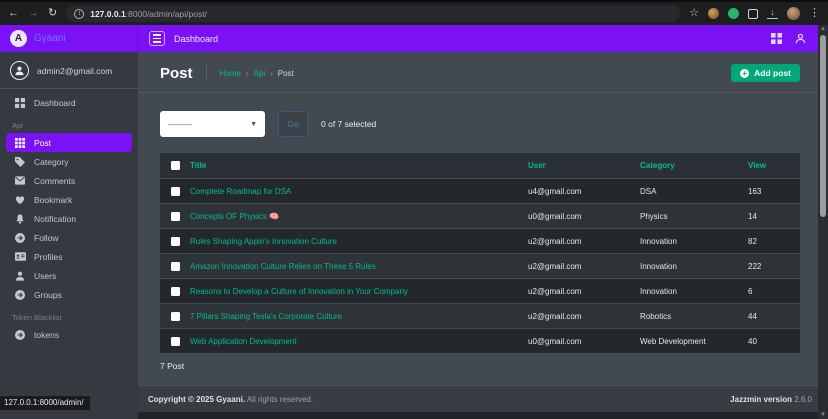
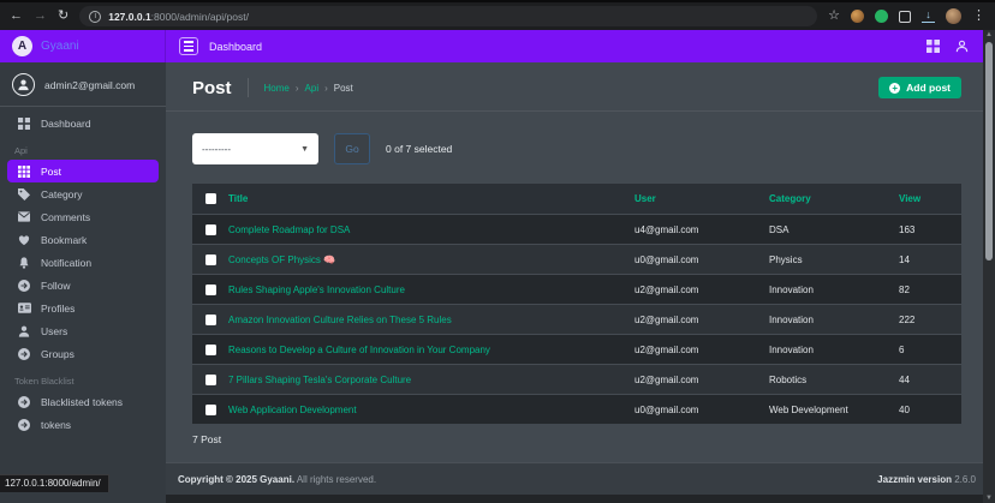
  ←
  →
  ↻
  127.0.0.1:8000/admin/api/post/
  ☆
  ↓
  ⋮
  A
  Gyaani
  Dashboard
  admin2@gmail.com
  Dashboard
  Api
  Post
  Category
  Comments
  Bookmark
  Notification
  Follow
  Profiles
  Users
  Groups
  Token Blacklist
+ Blacklisted tokens
  tokens
  127.0.0.1:8000/admin/
  Post
  Home
  ›
  Api
  ›
  Post
  +
  Add post
  ---------
  Go
  0 of 7 selected
  Title
  User
  Category
  View
  Complete Roadmap for DSA
  u4@gmail.com
  DSA
  163
  Concepts OF Physics 🧠
  u0@gmail.com
  Physics
  14
  Rules Shaping Apple's Innovation Culture
  u2@gmail.com
  Innovation
  82
  Amazon Innovation Culture Relies on These 5 Rules
  u2@gmail.com
  Innovation
  222
  Reasons to Develop a Culture of Innovation in Your Company
  u2@gmail.com
  Innovation
  6
  7 Pillars Shaping Tesla's Corporate Culture
  u2@gmail.com
  Robotics
  44
  Web Application Development
  u0@gmail.com
  Web Development
  40
  7 Post
  Copyright © 2025 Gyaani. All rights reserved.
  Jazzmin version 2.6.0
